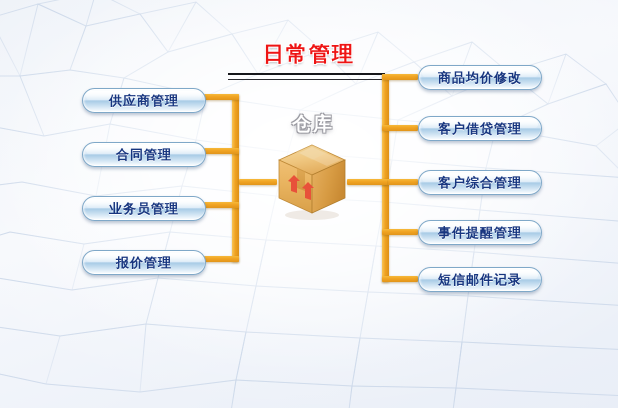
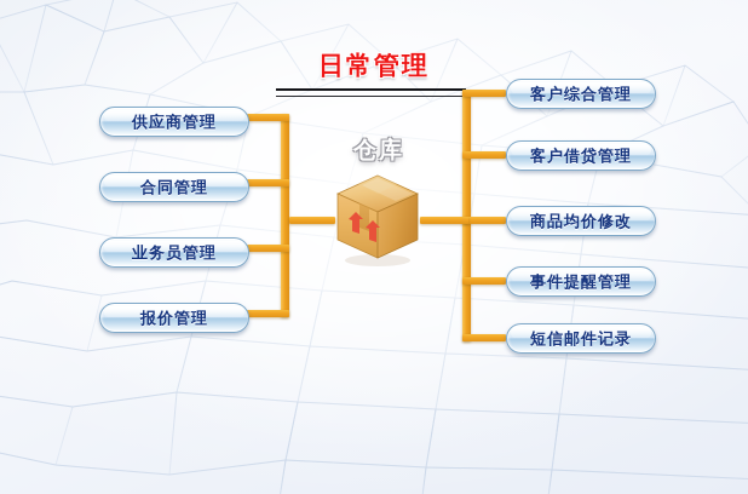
  日常管理
  仓库
  供应商管理
  合同管理
  业务员管理
  报价管理
- 商品均价修改
+ 客户综合管理
  客户借贷管理
- 客户综合管理
+ 商品均价修改
  事件提醒管理
  短信邮件记录
